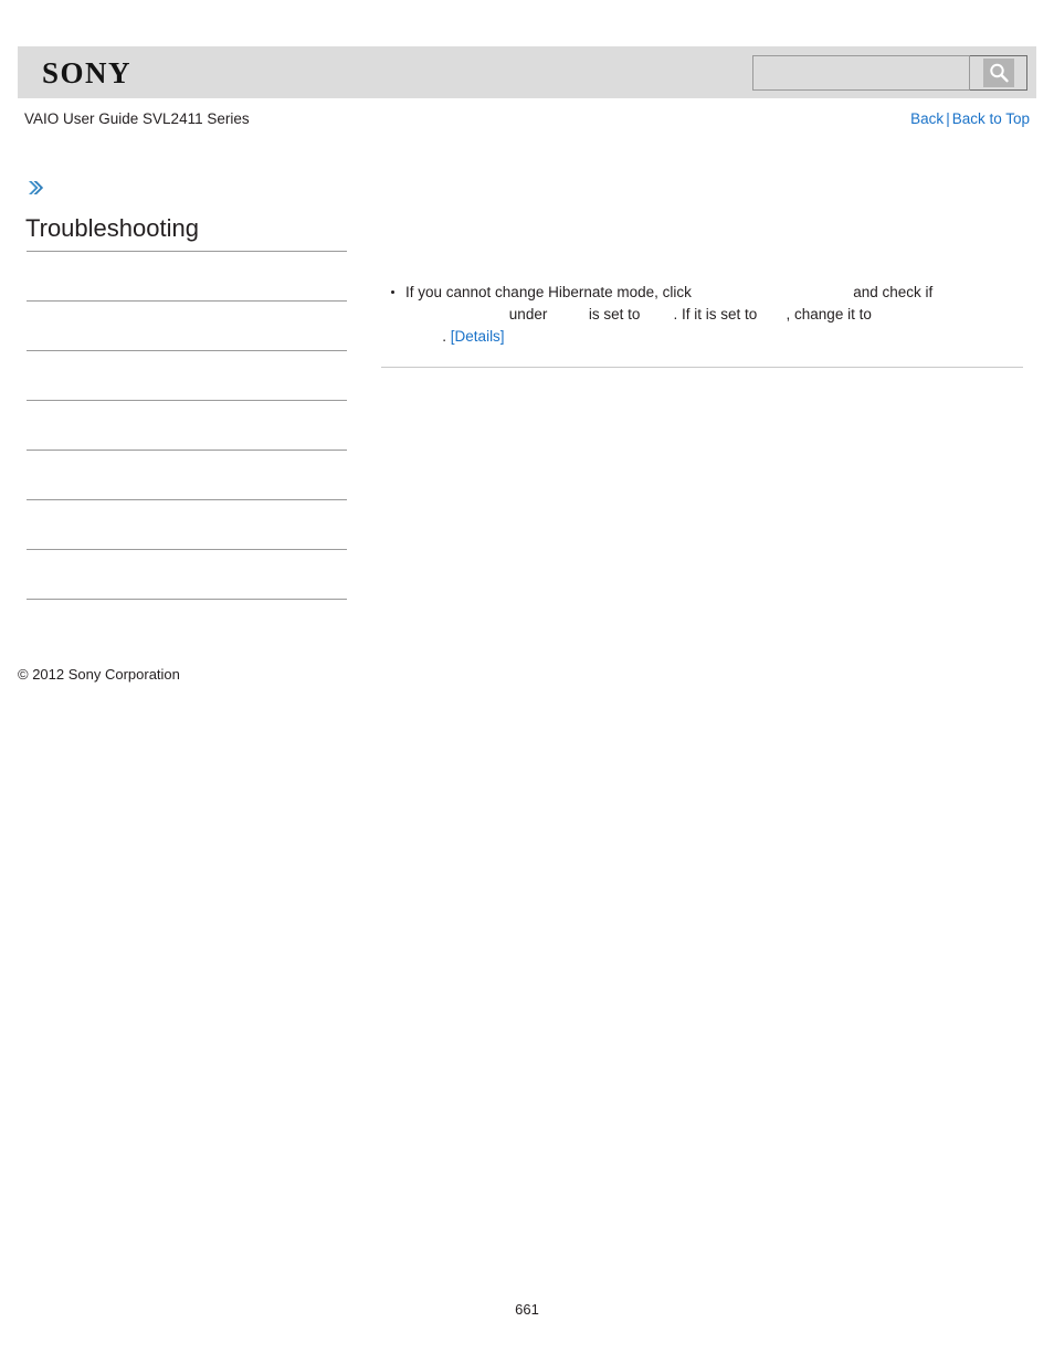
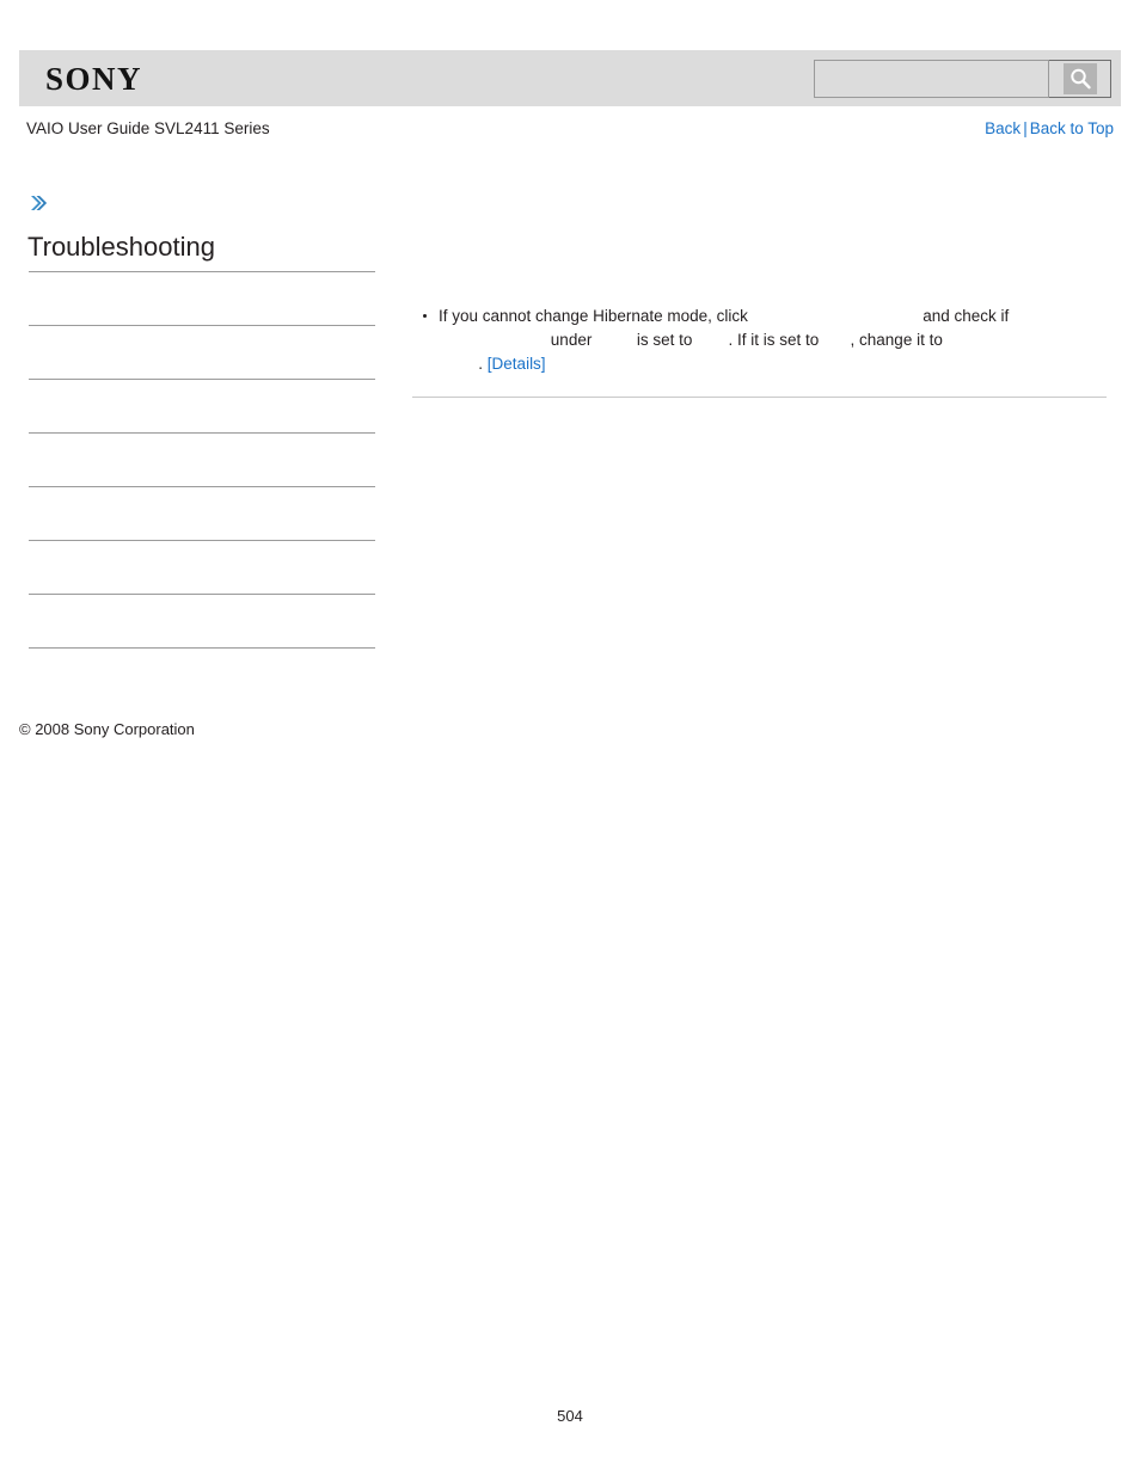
  SONY
  VAIO User Guide SVL2411 Series
  Back | Back to Top
  Troubleshooting
- © 2012 Sony Corporation
+ © 2008 Sony Corporation
  If you cannot change Hibernate mode, click and check if under is set to . If it is set to , change it to
  . [Details]
- 661
+ 504
